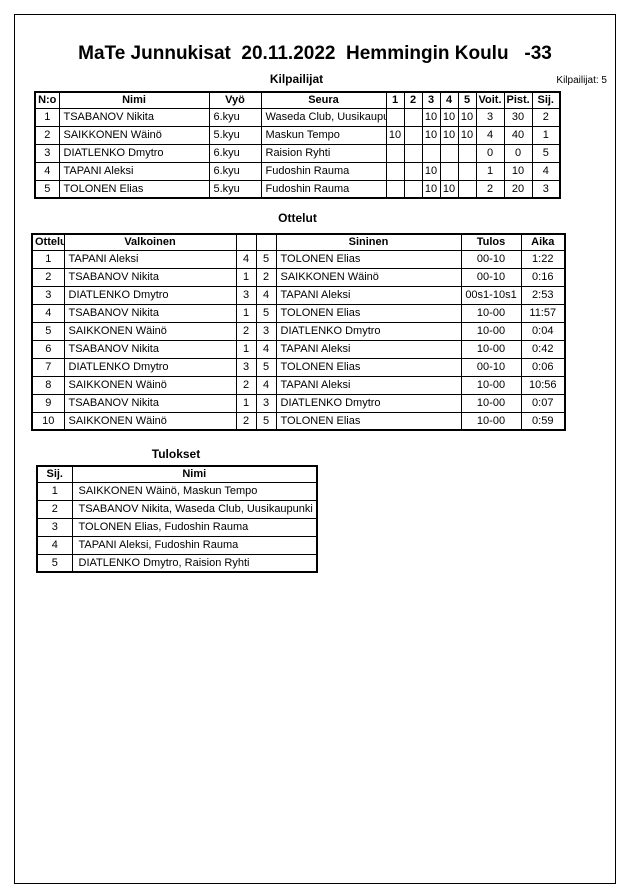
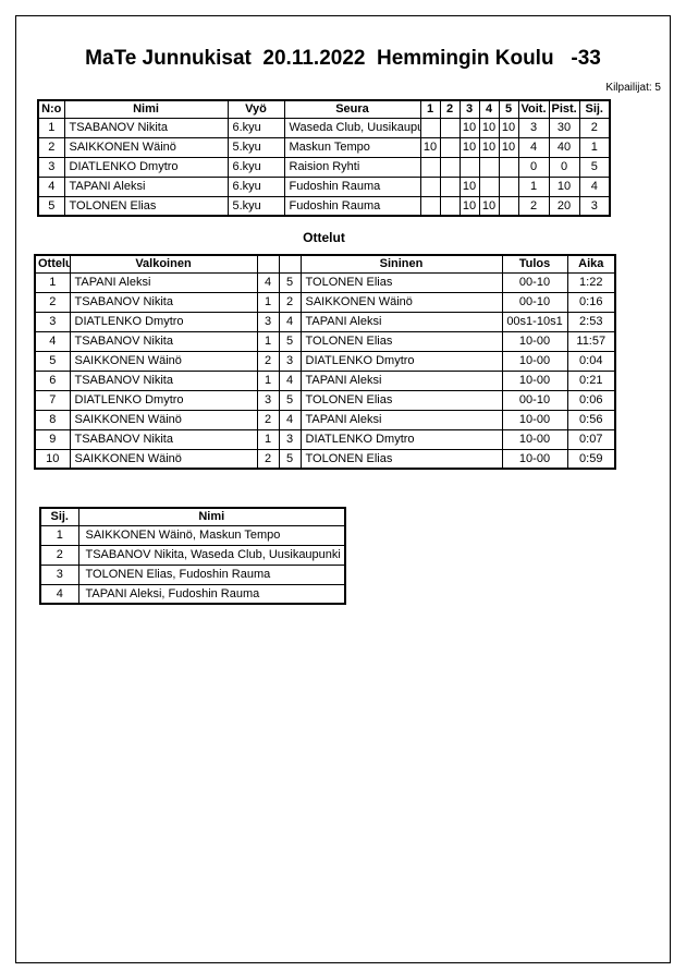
  MaTe Junnukisat 20.11.2022 Hemmingin Koulu -33
- Kilpailijat
  Kilpailijat: 5
  N:o	Nimi	Vyö	Seura	1	2	3	4	5	Voit.	Pist.	Sij.
  1	TSABANOV Nikita	6.kyu	Waseda Club, Uusikaup			10	10	10	3	30	2
  2	SAIKKONEN Wäinö	5.kyu	Maskun Tempo	10		10	10	10	4	40	1
  3	DIATLENKO Dmytro	6.kyu	Raision Ryhti						0	0	5
  4	TAPANI Aleksi	6.kyu	Fudoshin Rauma			10			1	10	4
  5	TOLONEN Elias	5.kyu	Fudoshin Rauma			10	10		2	20	3
  Ottelut
  Ottelu	Valkoinen			Sininen	Tulos	Aika
  1	TAPANI Aleksi	4	5	TOLONEN Elias	00-10	1:22
  2	TSABANOV Nikita	1	2	SAIKKONEN Wäinö	00-10	0:16
  3	DIATLENKO Dmytro	3	4	TAPANI Aleksi	00s1-10s1	2:53
  4	TSABANOV Nikita	1	5	TOLONEN Elias	10-00	11:57
  5	SAIKKONEN Wäinö	2	3	DIATLENKO Dmytro	10-00	0:04
- 6	TSABANOV Nikita	1	4	TAPANI Aleksi	10-00	0:42
+ 6	TSABANOV Nikita	1	4	TAPANI Aleksi	10-00	0:21
  7	DIATLENKO Dmytro	3	5	TOLONEN Elias	00-10	0:06
- 8	SAIKKONEN Wäinö	2	4	TAPANI Aleksi	10-00	10:56
+ 8	SAIKKONEN Wäinö	2	4	TAPANI Aleksi	10-00	0:56
  9	TSABANOV Nikita	1	3	DIATLENKO Dmytro	10-00	0:07
  10	SAIKKONEN Wäinö	2	5	TOLONEN Elias	10-00	0:59
- Tulokset
  Sij.	Nimi
  1	SAIKKONEN Wäinö, Maskun Tempo
  2	TSABANOV Nikita, Waseda Club, Uusikaupunki
  3	TOLONEN Elias, Fudoshin Rauma
  4	TAPANI Aleksi, Fudoshin Rauma
- 5	DIATLENKO Dmytro, Raision Ryhti
